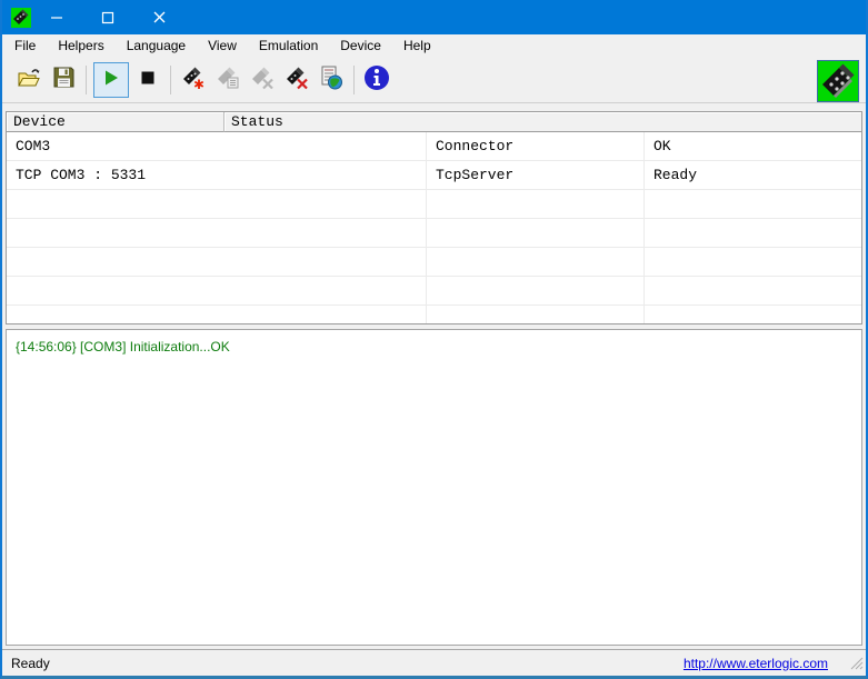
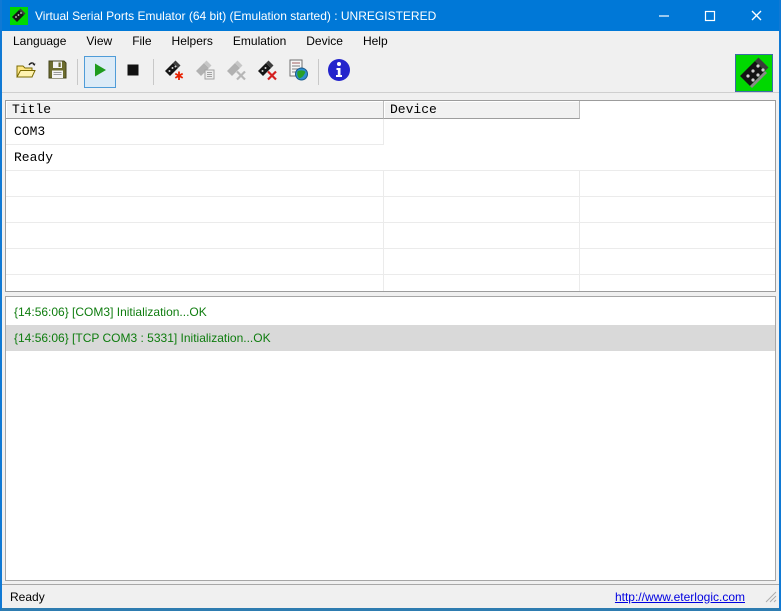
+ Virtual Serial Ports Emulator (64 bit) (Emulation started) : UNREGISTERED
- File
+ Language
- Helpers
+ View
- Language
+ File
- View
+ Helpers
  Emulation
  Device
  Help
+ Title
  Device
- Status
  COM3
- Connector
- OK
- TCP COM3 : 5331
- TcpServer
  Ready
  {14:56:06} [COM3] Initialization...OK
+ {14:56:06} [TCP COM3 : 5331] Initialization...OK
  Ready
  http://www.eterlogic.com
